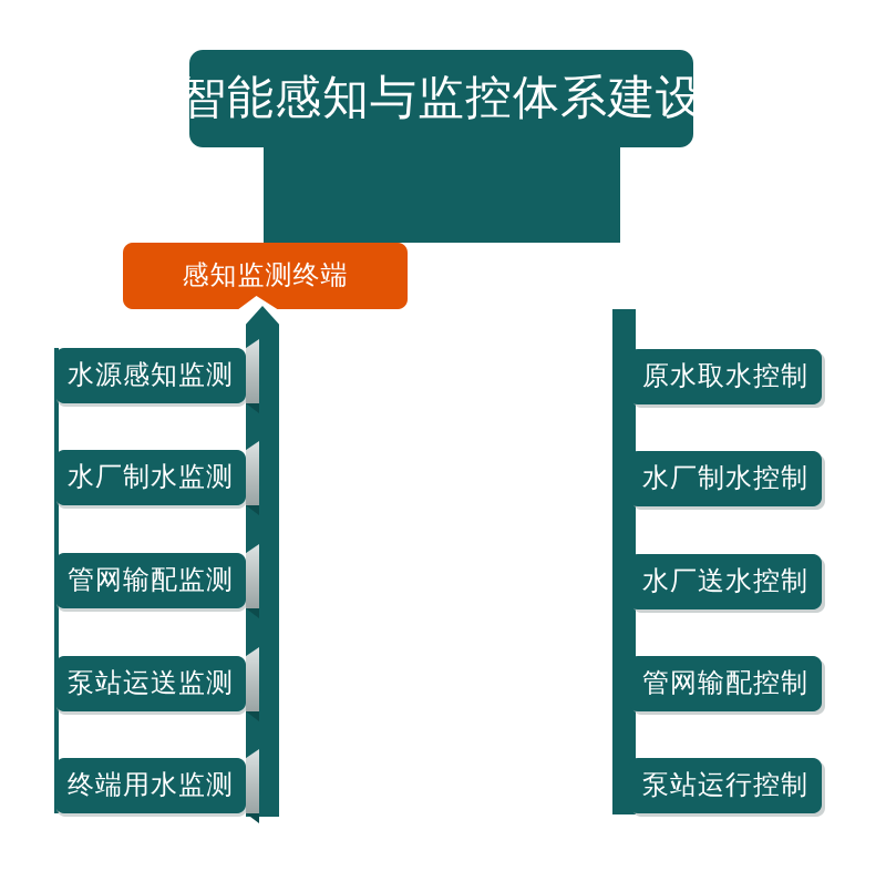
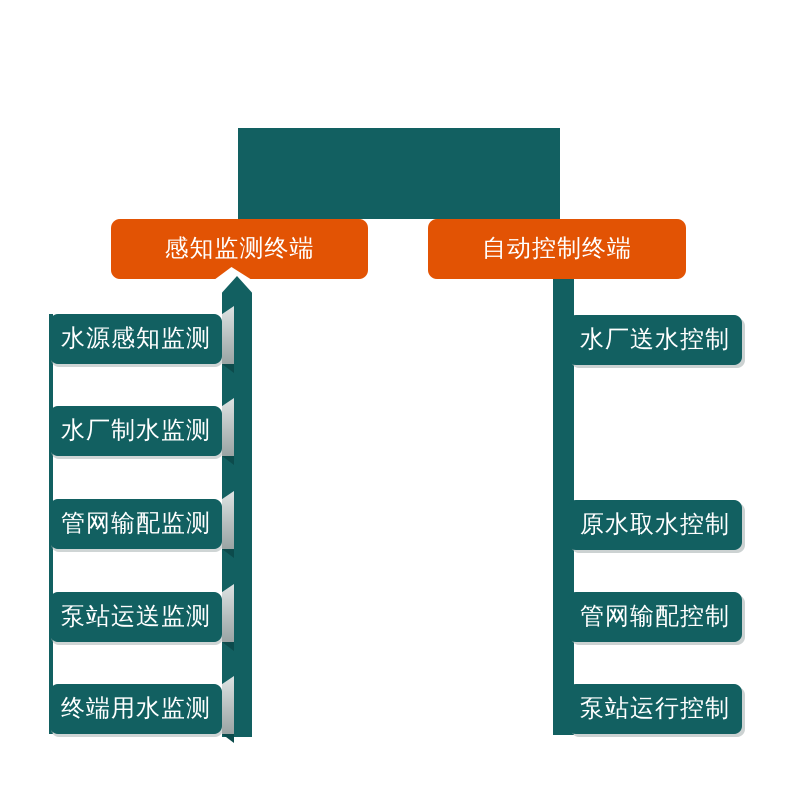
- 智能感知与监控体系建设
  感知监测终端
+ 自动控制终端
  水源感知监测
  水厂制水监测
  管网输配监测
  泵站运送监测
  终端用水监测
- 原水取水控制
+ 水厂送水控制
- 水厂制水控制
- 水厂送水控制
+ 原水取水控制
  管网输配控制
  泵站运行控制
